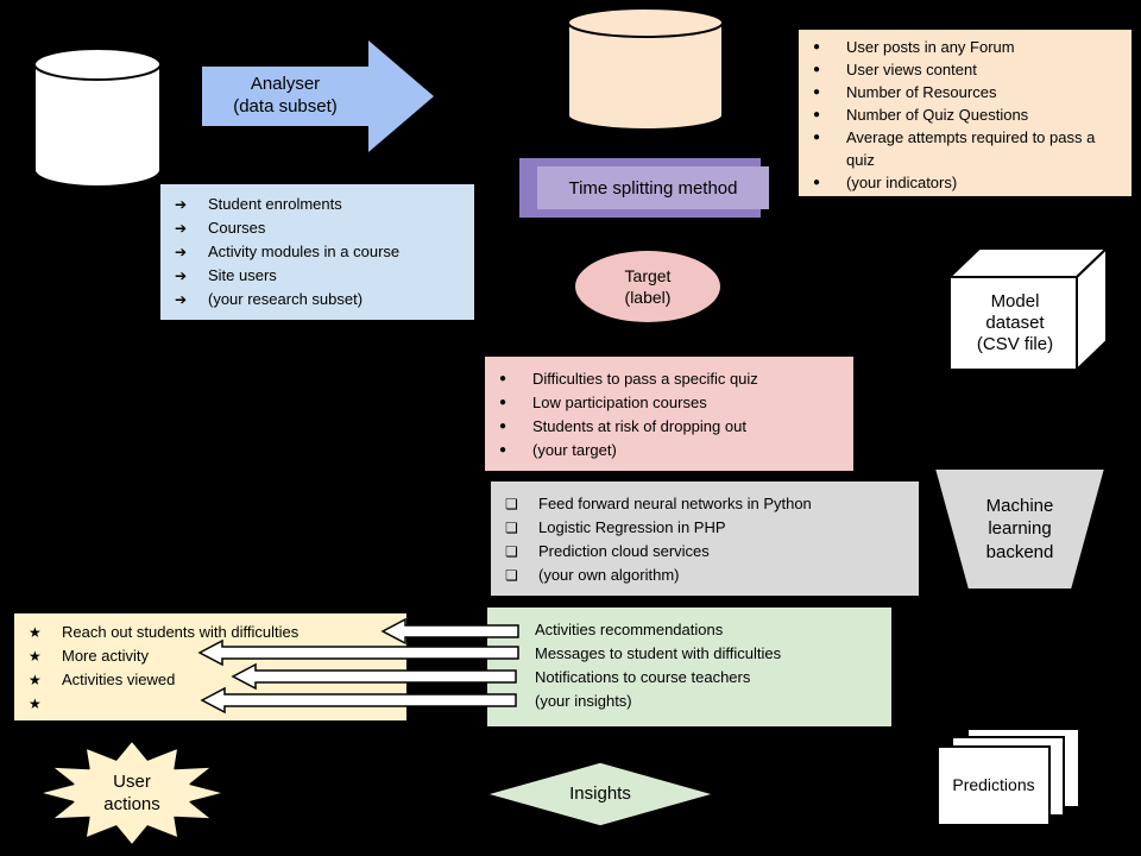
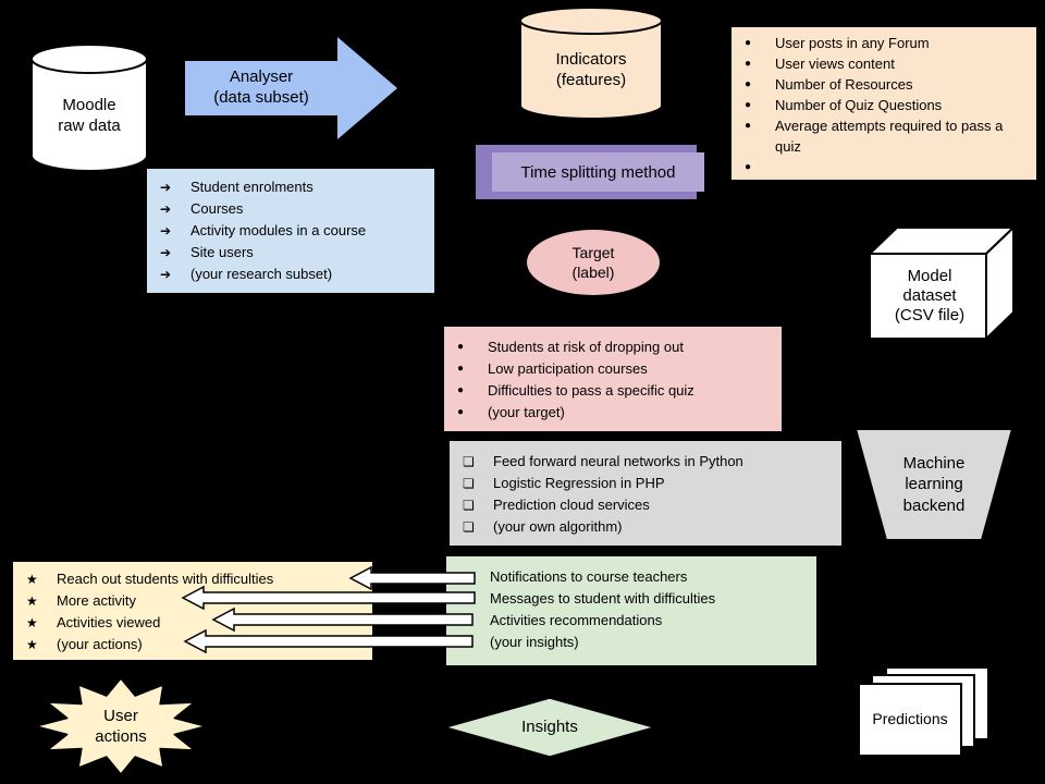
+ Moodle
+ raw data
  Analyser
  (data subset)
+ Indicators
+ (features)
  ●
  User posts in any Forum
  ●
  User views content
  ●
  Number of Resources
  ●
  Number of Quiz Questions
  ●
  Average attempts required to pass a quiz
  ●
- (your indicators)
  ➔
  Student enrolments
  ➔
  Courses
  ➔
  Activity modules in a course
  ➔
  Site users
  ➔
  (your research subset)
  Time splitting method
  Target
  (label)
  Model
  dataset
  (CSV file)
  ●
- Difficulties to pass a specific quiz
+ Students at risk of dropping out
  ●
  Low participation courses
  ●
- Students at risk of dropping out
+ Difficulties to pass a specific quiz
  ●
  (your target)
  ❏
  Feed forward neural networks in Python
  ❏
  Logistic Regression in PHP
  ❏
  Prediction cloud services
  ❏
  (your own algorithm)
  Machine
  learning
  backend
  ★
  Reach out students with difficulties
  ★
  More activity
  ★
  Activities viewed
  ★
+ (your actions)
- Activities recommendations
+ Notifications to course teachers
  Messages to student with difficulties
- Notifications to course teachers
+ Activities recommendations
  (your insights)
  User
  actions
  Insights
  Predictions
